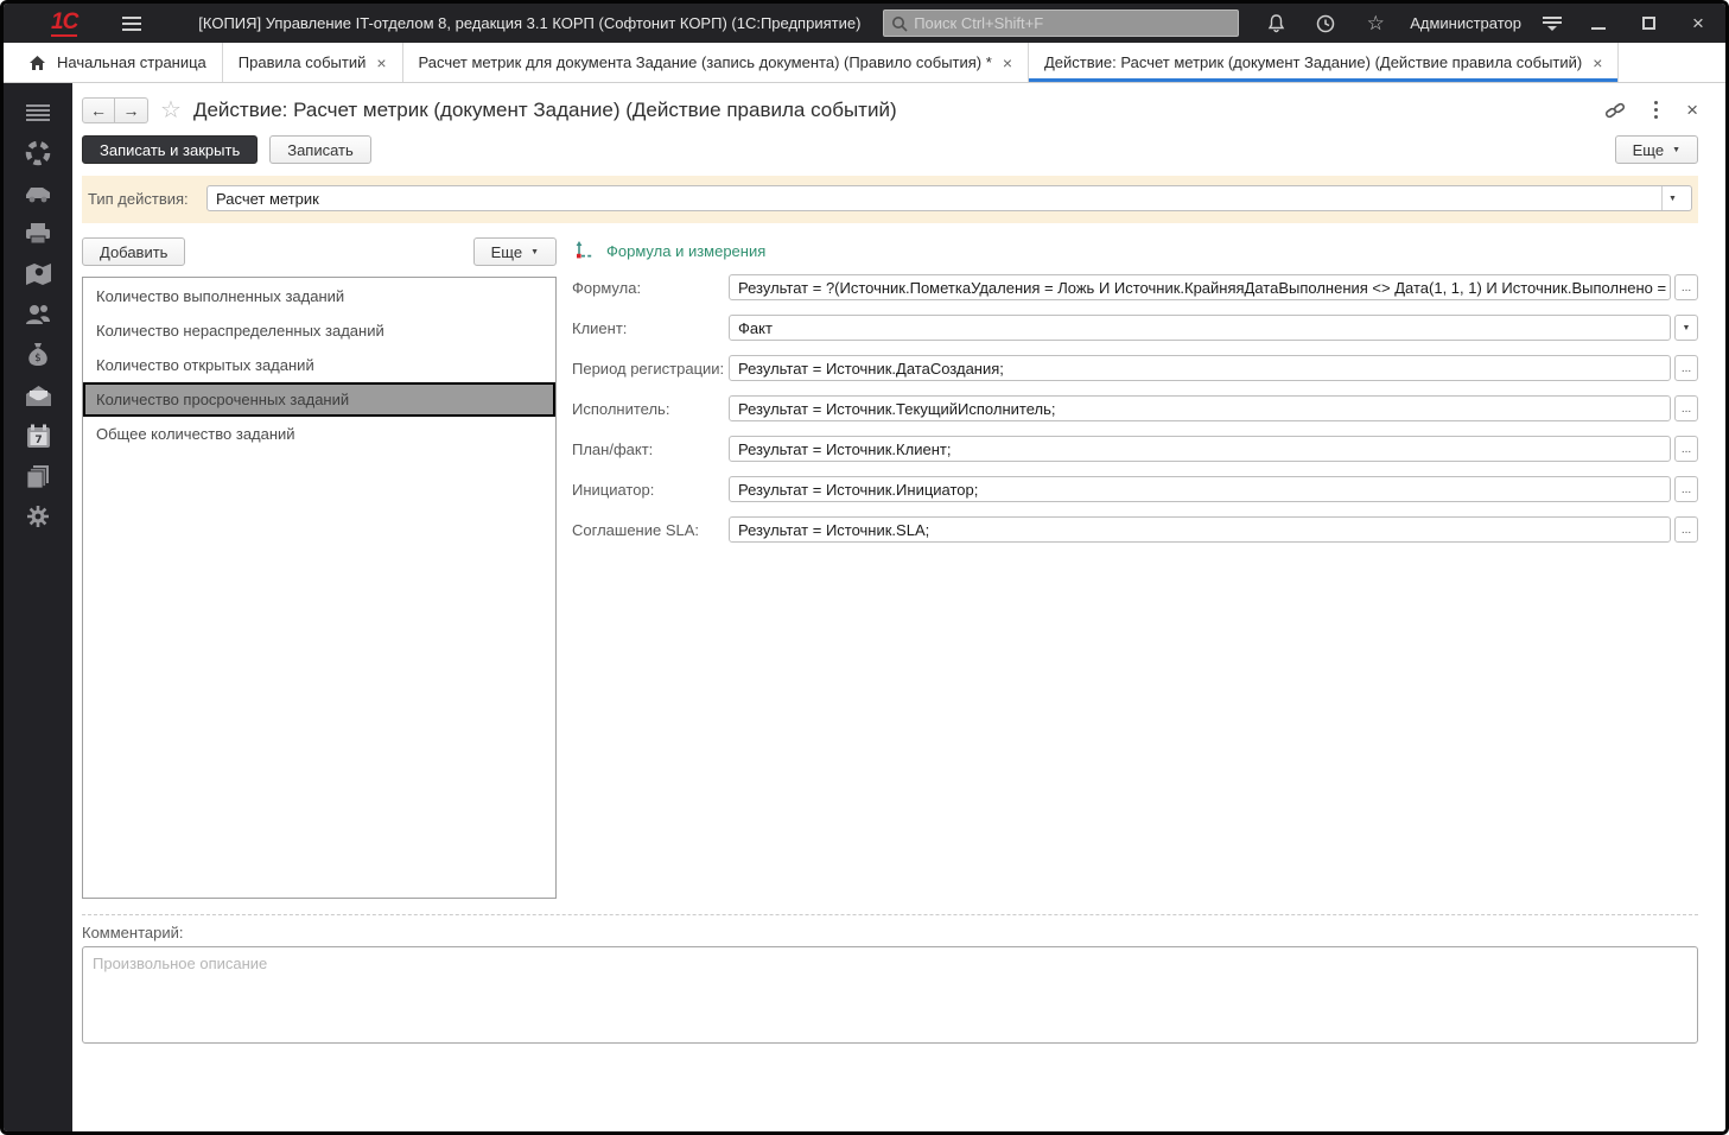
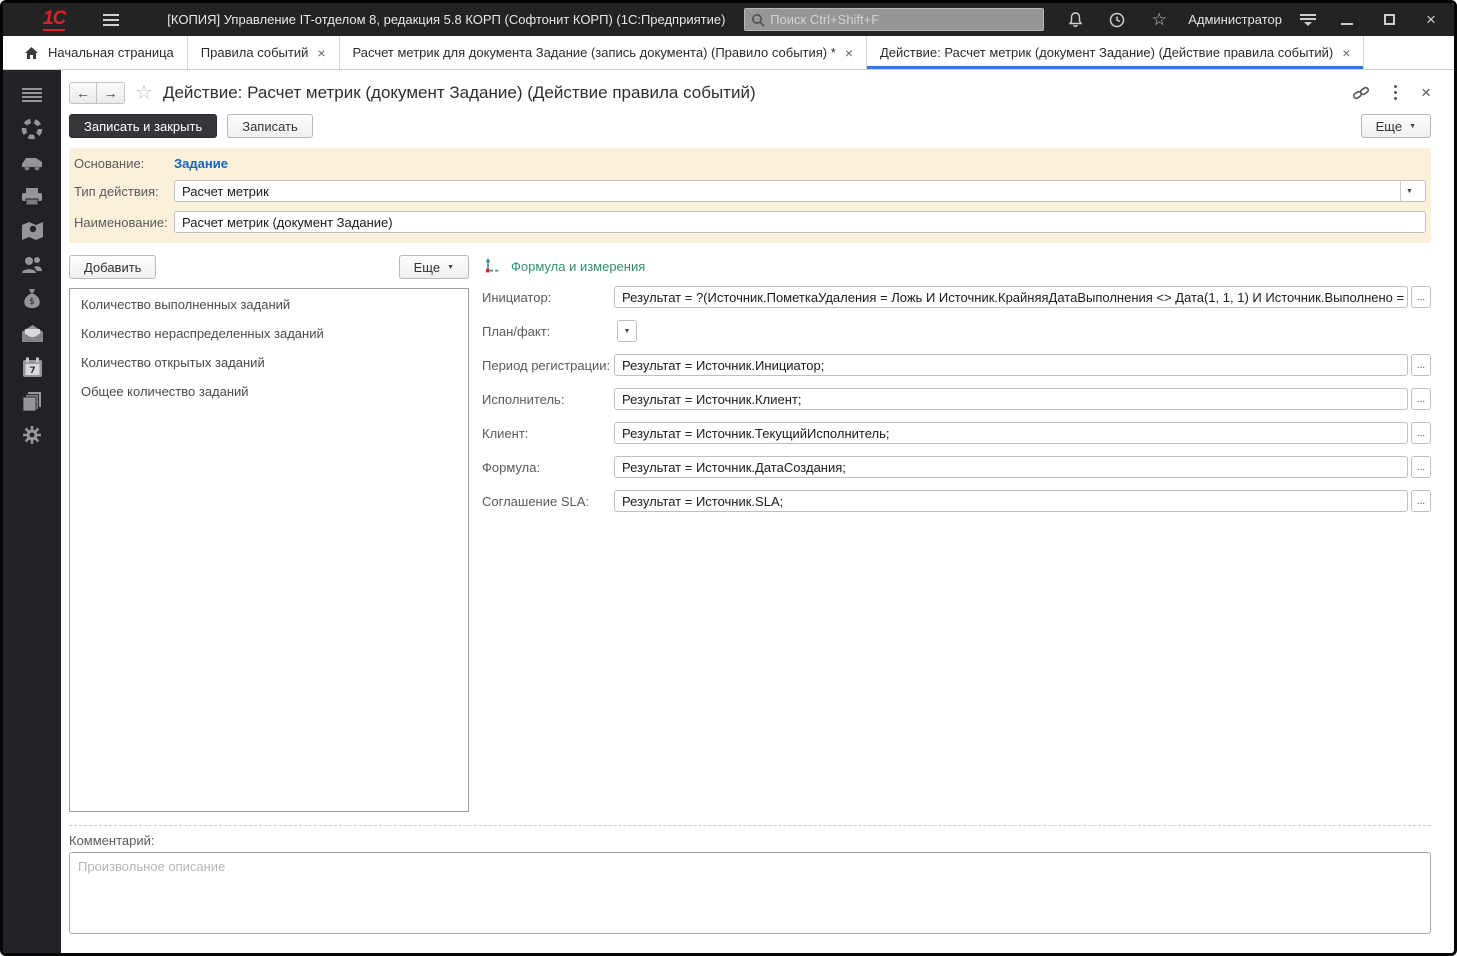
  1С
- [КОПИЯ] Управление IT-отделом 8, редакция 3.1 КОРП (Софтонит КОРП) (1С:Предприятие)
+ [КОПИЯ] Управление IT-отделом 8, редакция 5.8 КОРП (Софтонит КОРП) (1С:Предприятие)
  Поиск Ctrl+Shift+F
  ☆
  Администратор
  ×
  Начальная страница
  Правила событий
  ×
  Расчет метрик для документа Задание (запись документа) (Правило события) *
  ×
  Действие: Расчет метрик (документ Задание) (Действие правила событий)
  ×
  $
  7
  ←
  →
  ☆
  Действие: Расчет метрик (документ Задание) (Действие правила событий)
  ×
  Записать и закрыть
  Записать
  Еще
+ Основание:
+ Задание
  Тип действия:
  Расчет метрик
+ Наименование:
+ Расчет метрик (документ Задание)
  Добавить
  Еще
  Количество выполненных заданий
  Количество нераспределенных заданий
  Количество открытых заданий
- Количество просроченных заданий
  Общее количество заданий
  Формула и измерения
- Формула:
+ Инициатор:
  Результат = ?(Источник.ПометкаУдаления = Ложь И Источник.КрайняяДатаВыполнения <> Дата(1, 1, 1) И Источник.Выполнено =
  ...
- Клиент:
+ План/факт:
- Факт
  Период регистрации:
- Результат = Источник.ДатаСоздания;
+ Результат = Источник.Инициатор;
  ...
  Исполнитель:
- Результат = Источник.ТекущийИсполнитель;
+ Результат = Источник.Клиент;
  ...
- План/факт:
+ Клиент:
- Результат = Источник.Клиент;
+ Результат = Источник.ТекущийИсполнитель;
  ...
- Инициатор:
+ Формула:
- Результат = Источник.Инициатор;
+ Результат = Источник.ДатаСоздания;
  ...
  Соглашение SLA:
  Результат = Источник.SLA;
  ...
  Комментарий:
  Произвольное описание
